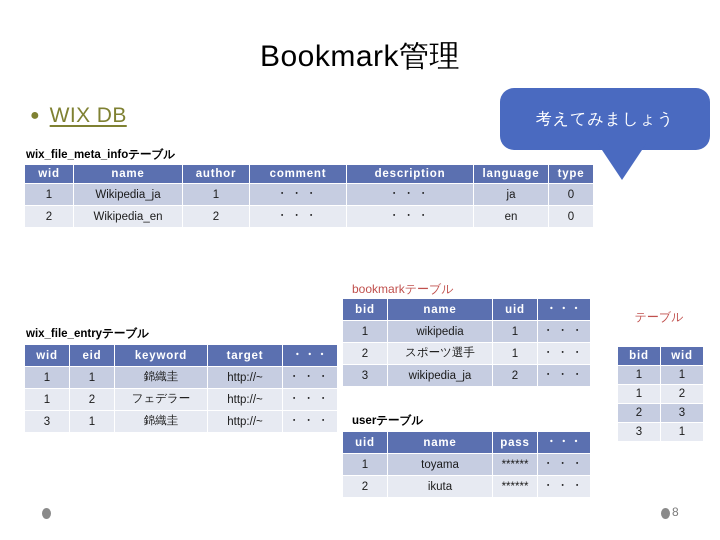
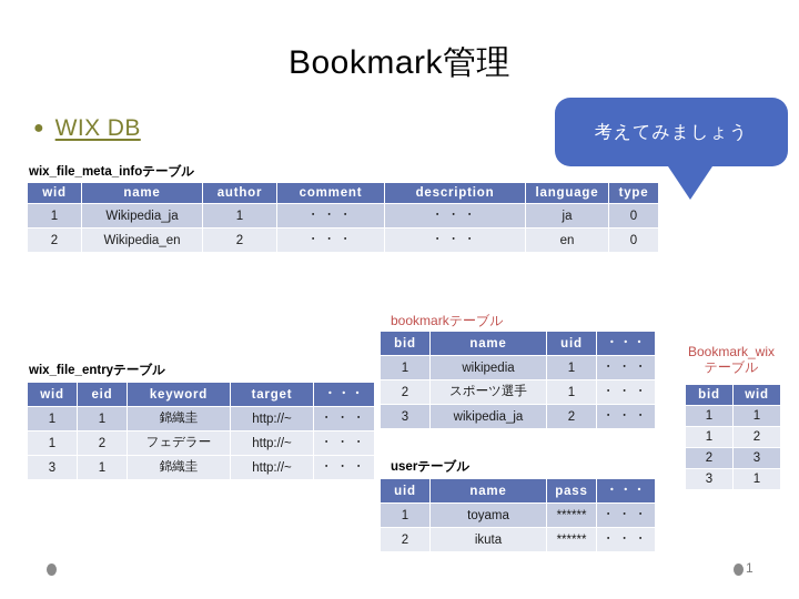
  Bookmark管理
  ●
  WIX DB
  考えてみましょう
  wix_file_meta_infoテーブル
  wid	name	author	comment	description	language	type
  1	Wikipedia_ja	1	・・・	・・・	ja	0
  2	Wikipedia_en	2	・・・	・・・	en	0
  wix_file_entryテーブル
  wid	eid	keyword	target	・・・
  1	1	錦織圭	http://~	・・・
  1	2	フェデラー	http://~	・・・
  3	1	錦織圭	http://~	・・・
  bookmarkテーブル
  bid	name	uid	・・・
  1	wikipedia	1	・・・
  2	スポーツ選手	1	・・・
  3	wikipedia_ja	2	・・・
  userテーブル
  uid	name	pass	・・・
  1	toyama	******	・・・
  2	ikuta	******	・・・
+ Bookmark_wix
  テーブル
  bid	wid
  1	1
  1	2
  2	3
  3	1
- 8
+ 1
